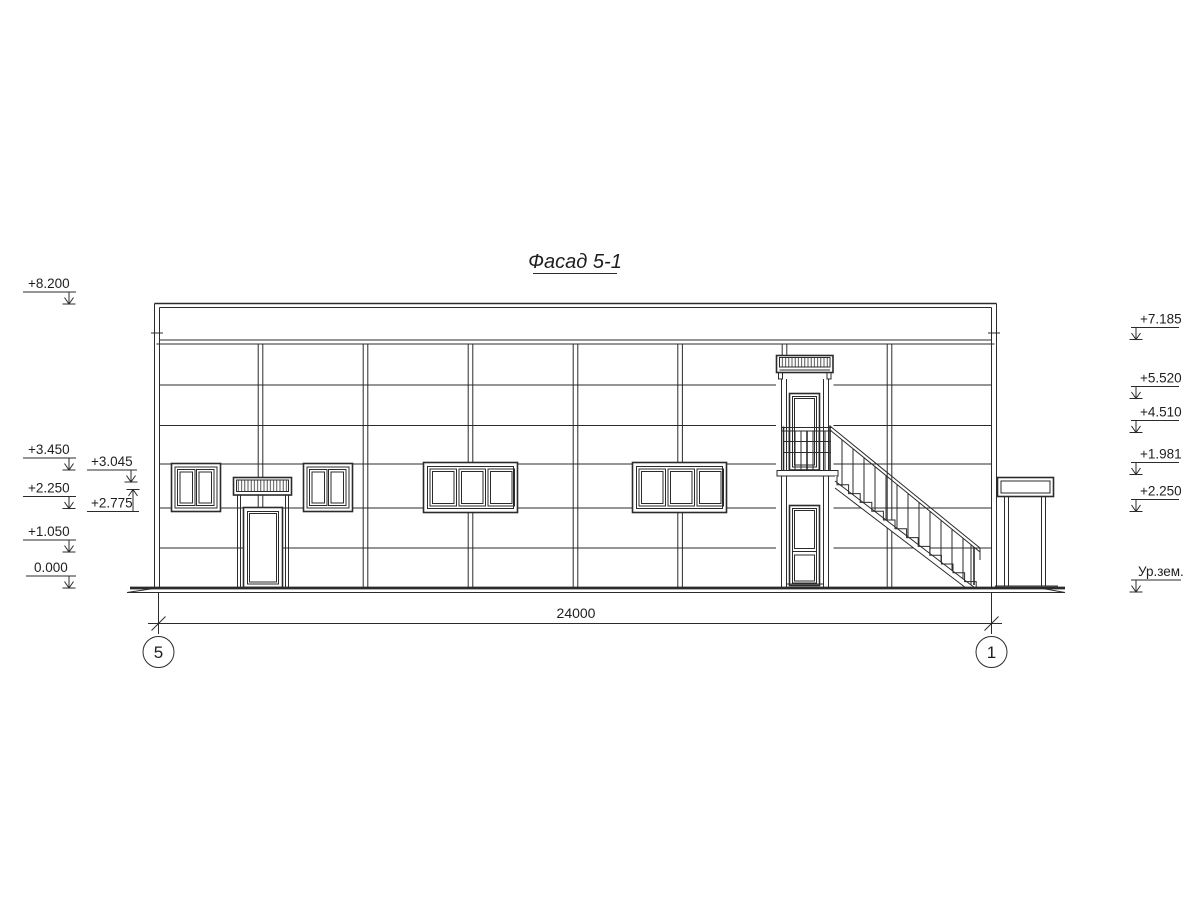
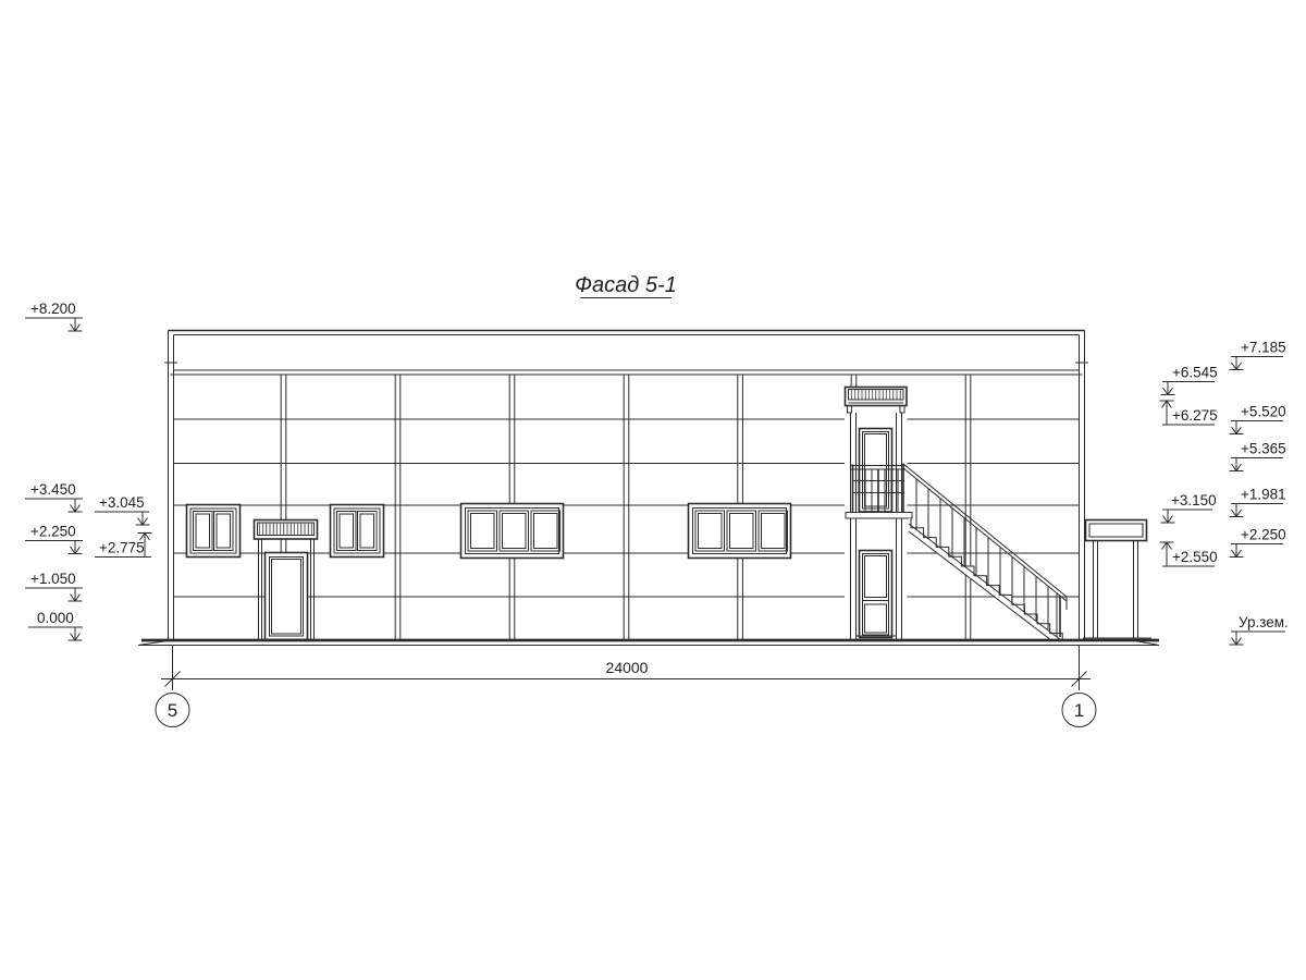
  24000
  5
  1
  +8.200
  +3.450
  +2.250
  +1.050
  0.000
  +3.045
  +2.775
+ +6.545
+ +6.275
+ +3.150
+ +2.550
  +7.185
  +5.520
- +4.510
+ +5.365
  +1.981
  +2.250
  Ур.зем.
  Фасад 5-1
